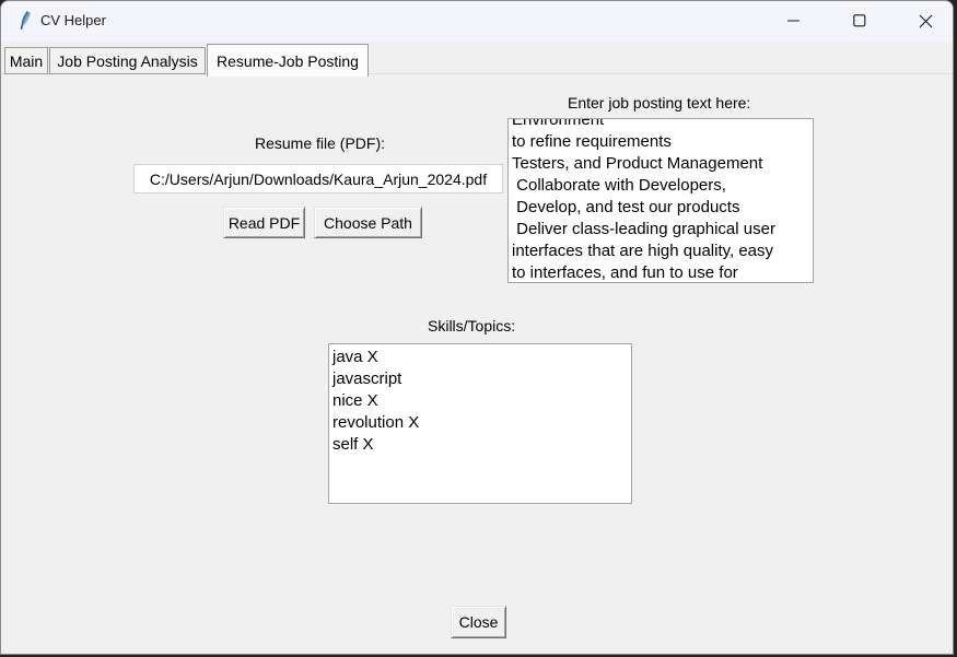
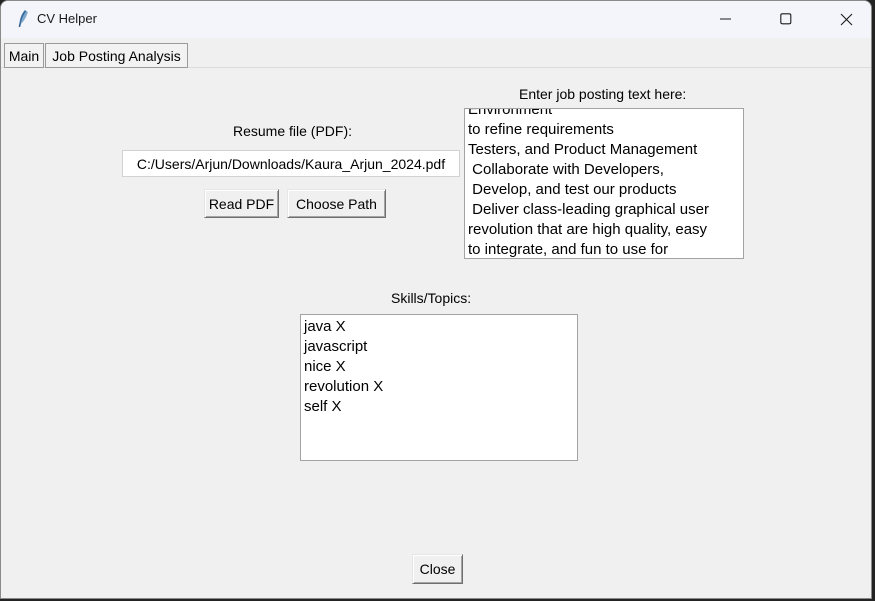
  CV Helper
  Main
  Job Posting Analysis
- Resume-Job Posting
  Enter job posting text here:
  Environment
  to refine requirements
  Testers, and Product Management
  Collaborate with Developers,
  Develop, and test our products
  Deliver class-leading graphical user
- interfaces that are high quality, easy
+ revolution that are high quality, easy
- to interfaces, and fun to use for
+ to integrate, and fun to use for
  Resume file (PDF):
  C:/Users/Arjun/Downloads/Kaura_Arjun_2024.pdf
  Read PDF
  Choose Path
  Skills/Topics:
  java X
  javascript
  nice X
  revolution X
  self X
  Close
